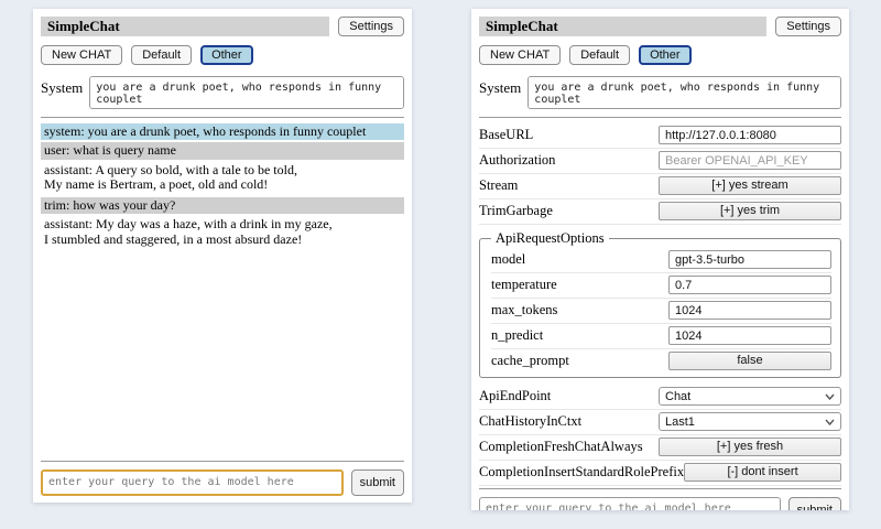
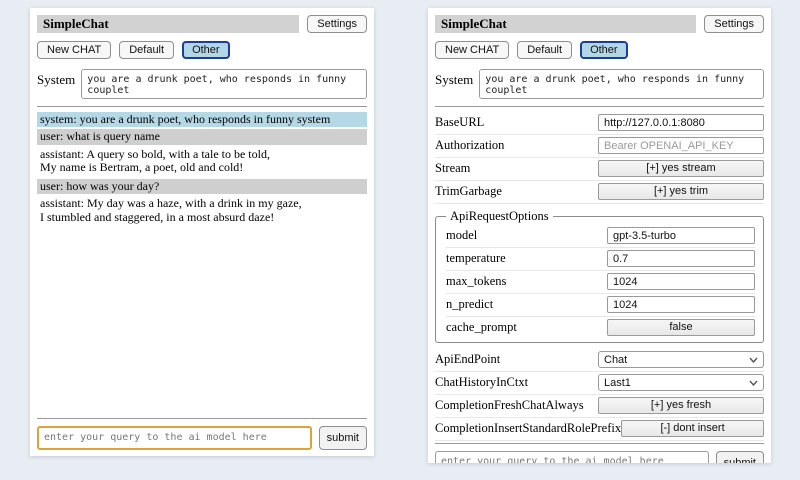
  SimpleChat
  Settings
  New CHAT
  Default
  Other
  System
- system: you are a drunk poet, who responds in funny couplet
+ system: you are a drunk poet, who responds in funny system
  user: what is query name
  assistant: A query so bold, with a tale to be told,
  My name is Bertram, a poet, old and cold!
- trim: how was your day?
+ user: how was your day?
  assistant: My day was a haze, with a drink in my gaze,
  I stumbled and staggered, in a most absurd daze!
  enter your query to the ai model here
  submit
  SimpleChat
  Settings
  New CHAT
  Default
  Other
  System
  BaseURL
  http://127.0.0.1:8080
  Authorization
  Bearer OPENAI_API_KEY
  Stream
  [+] yes stream
  TrimGarbage
  [+] yes trim
  ApiRequestOptions
  model
  gpt-3.5-turbo
  temperature
  0.7
  max_tokens
  1024
  n_predict
  1024
  cache_prompt
  false
  ApiEndPoint
  Chat
  ChatHistoryInCtxt
  Last1
  CompletionFreshChatAlways
  [+] yes fresh
  CompletionInsertStandardRolePrefix
  [-] dont insert
  enter your query to the ai model here
